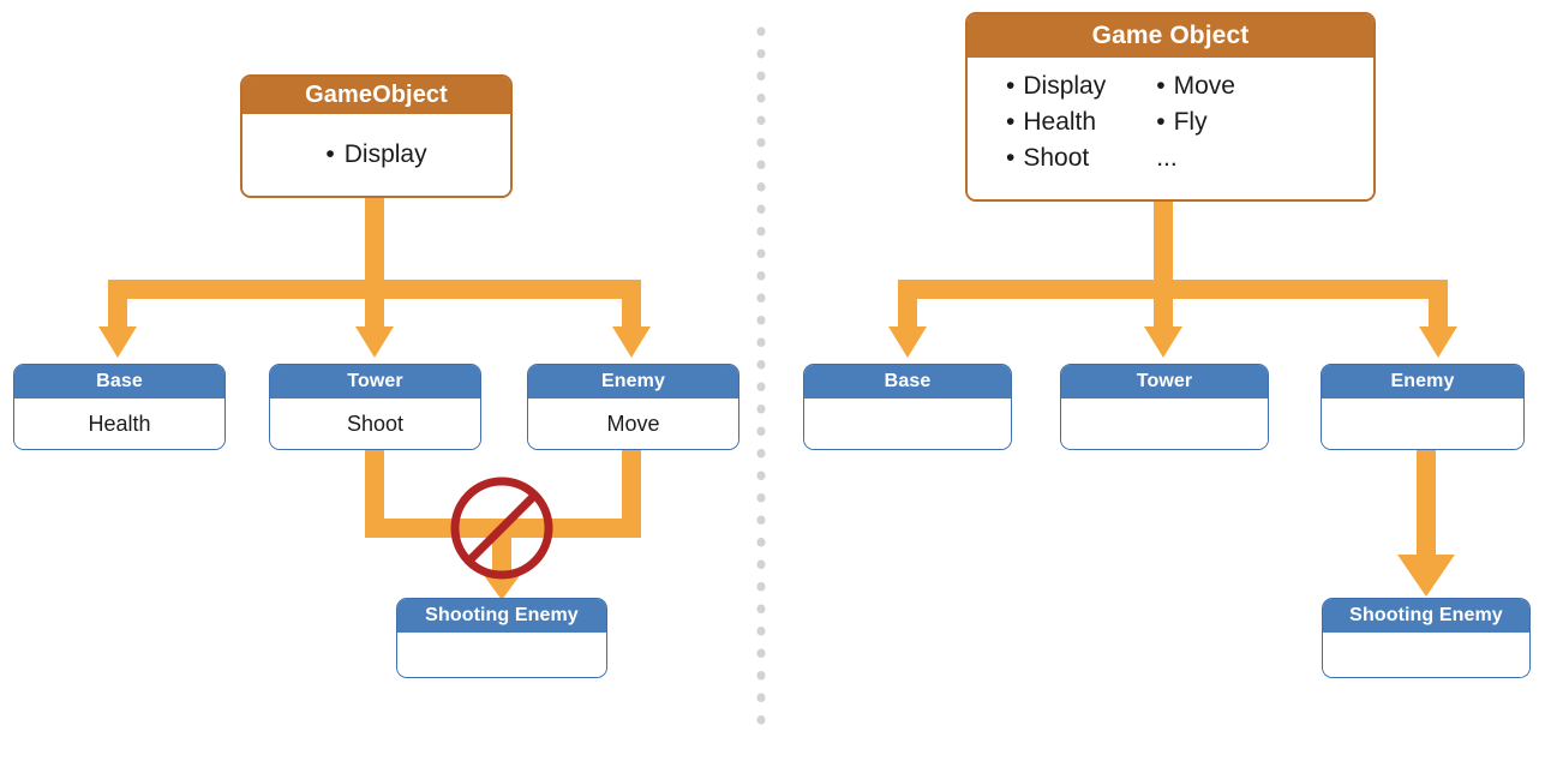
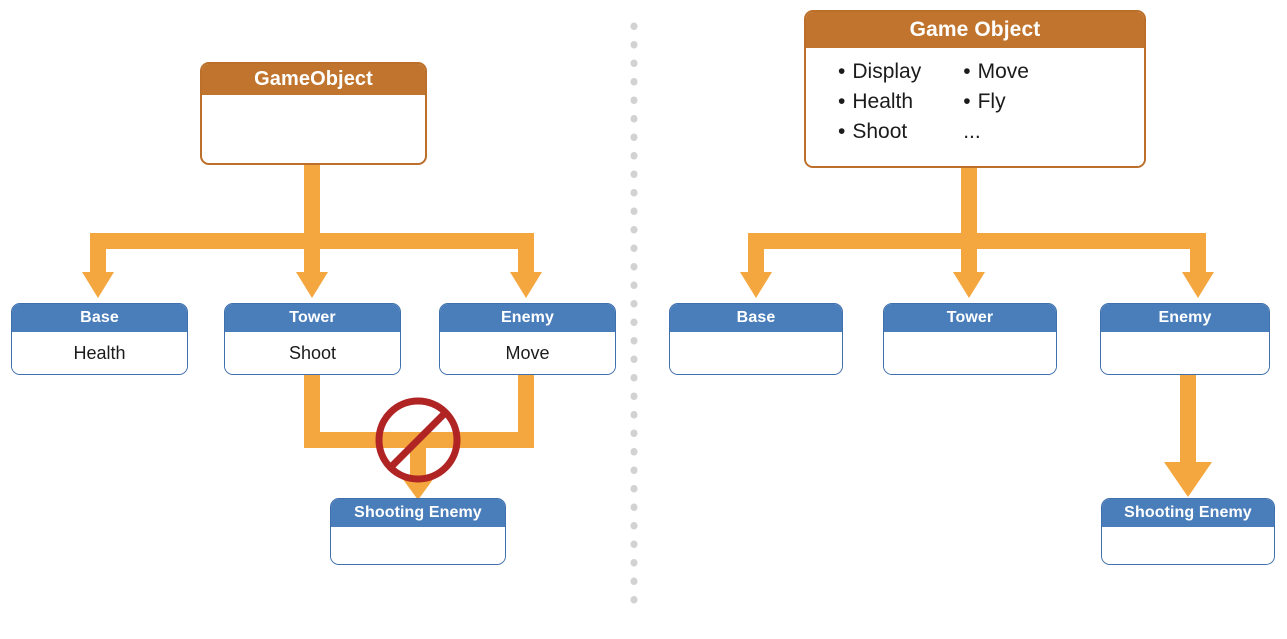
  GameObject
- •
- Display
  Base
  Health
  Tower
  Shoot
  Enemy
  Move
  Shooting Enemy
  Game Object
  • Display
  • Health
  • Shoot
  • Move
  • Fly
  ...
  Base
  Tower
  Enemy
  Shooting Enemy
